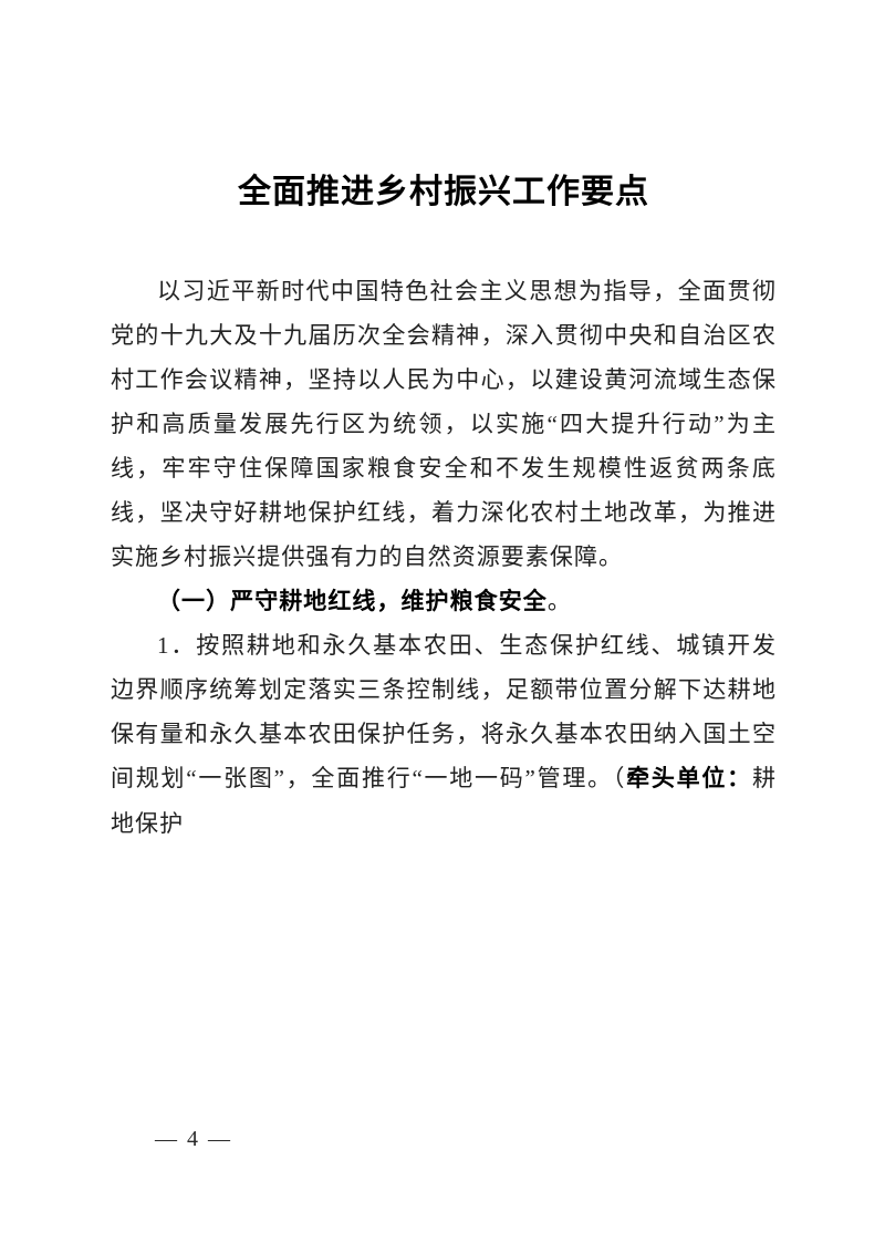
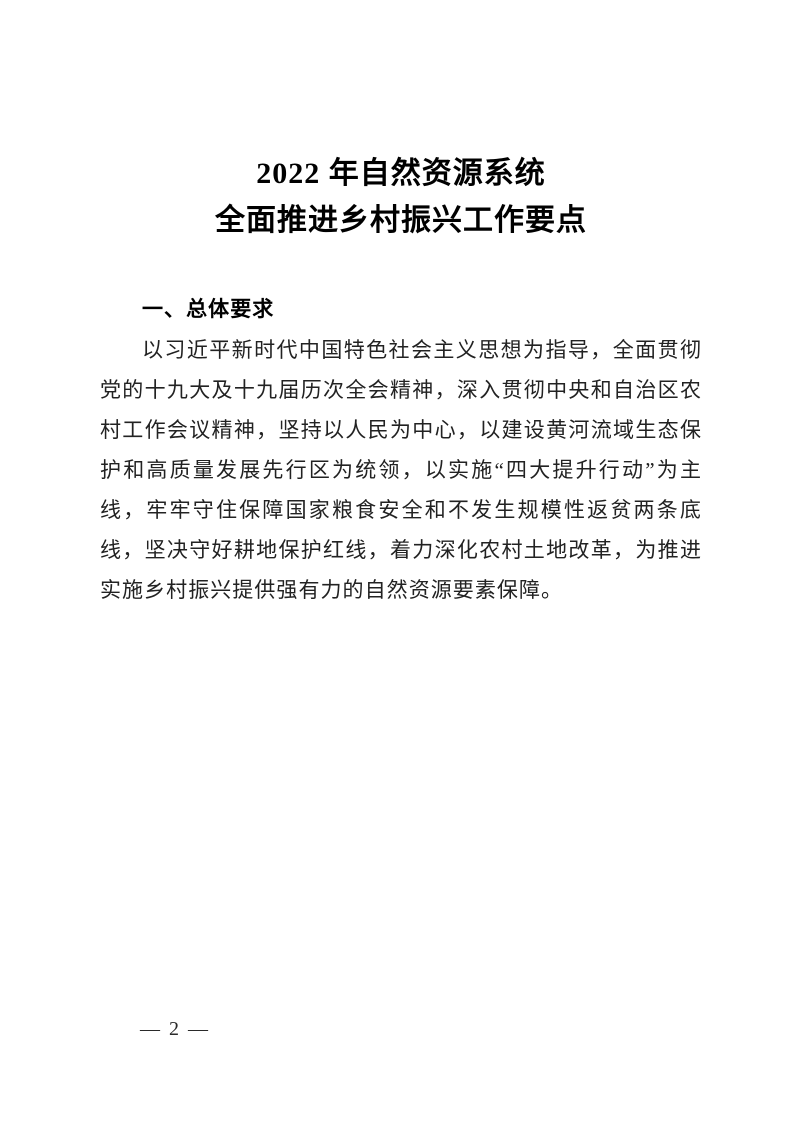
+ 2022 年自然资源系统
  全面推进乡村振兴工作要点
+ 一、总体要求
  以习近平新时代中国特色社会主义思想为指导，全面贯彻党的十九大及十九届历次全会精神，深入贯彻中央和自治区农村工作会议精神，坚持以人民为中心，以建设黄河流域生态保护和高质量发展先行区为统领，以实施“四大提升行动”为主线，牢牢守住保障国家粮食安全和不发生规模性返贫两条底线，坚决守好耕地保护红线，着力深化农村土地改革，为推进实施乡村振兴提供强有力的自然资源要素保障。
- （一）严守耕地红线，维护粮食安全。
- 1．按照耕地和永久基本农田、生态保护红线、城镇开发边界顺序统筹划定落实三条控制线，足额带位置分解下达耕地保有量和永久基本农田保护任务，将永久基本农田纳入国土空间规划“一张图”，全面推行“一地一码”管理。（牵头单位：耕地保护
- — 4 —
+ — 2 —
